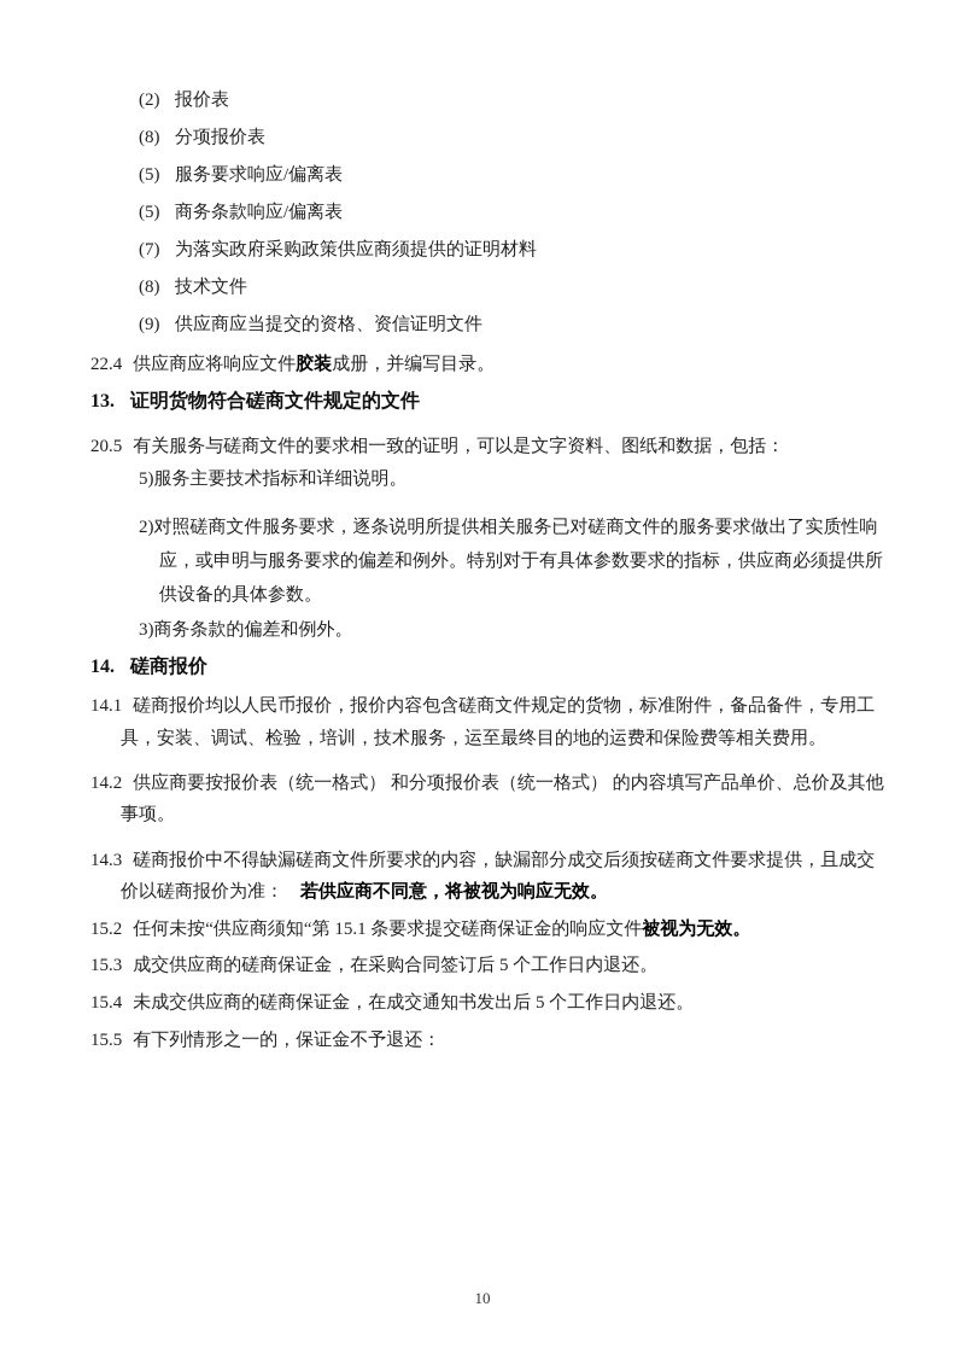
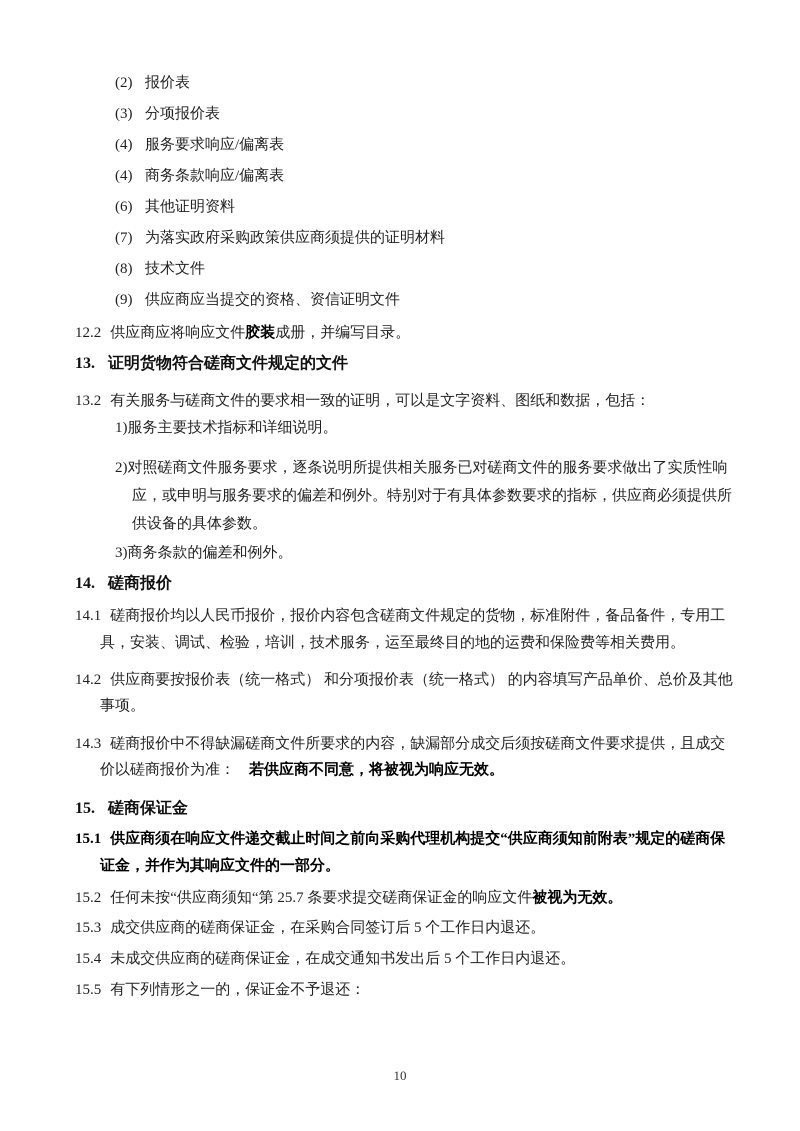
  (2) 报价表
- (8) 分项报价表
+ (3) 分项报价表
- (5) 服务要求响应/偏离表
+ (4) 服务要求响应/偏离表
- (5) 商务条款响应/偏离表
+ (4) 商务条款响应/偏离表
+ (6) 其他证明资料
  (7) 为落实政府采购政策供应商须提供的证明材料
  (8) 技术文件
  (9) 供应商应当提交的资格、资信证明文件
- 22.4 供应商应将响应文件胶装成册，并编写目录。
+ 12.2 供应商应将响应文件胶装成册，并编写目录。
  13. 证明货物符合磋商文件规定的文件
- 20.5 有关服务与磋商文件的要求相一致的证明，可以是文字资料、图纸和数据，包括：
+ 13.2 有关服务与磋商文件的要求相一致的证明，可以是文字资料、图纸和数据，包括：
- 5)服务主要技术指标和详细说明。
+ 1)服务主要技术指标和详细说明。
  2)对照磋商文件服务要求，逐条说明所提供相关服务已对磋商文件的服务要求做出了实质性响应，或申明与服务要求的偏差和例外。特别对于有具体参数要求的指标，供应商必须提供所供设备的具体参数。
  3)商务条款的偏差和例外。
  14. 磋商报价
  14.1 磋商报价均以人民币报价，报价内容包含磋商文件规定的货物，标准附件，备品备件，专用工具，安装、调试、检验，培训，技术服务，运至最终目的地的运费和保险费等相关费用。
  14.2 供应商要按报价表（统一格式） 和分项报价表（统一格式） 的内容填写产品单价、总价及其他事项。
  14.3 磋商报价中不得缺漏磋商文件所要求的内容，缺漏部分成交后须按磋商文件要求提供，且成交价以磋商报价为准： 若供应商不同意，将被视为响应无效。
+ 15. 磋商保证金
+ 15.1 供应商须在响应文件递交截止时间之前向采购代理机构提交“供应商须知前附表”规定的磋商保证金，并作为其响应文件的一部分。
- 15.2 任何未按“供应商须知“第 15.1 条要求提交磋商保证金的响应文件被视为无效。
+ 15.2 任何未按“供应商须知“第 25.7 条要求提交磋商保证金的响应文件被视为无效。
  15.3 成交供应商的磋商保证金，在采购合同签订后 5 个工作日内退还。
  15.4 未成交供应商的磋商保证金，在成交通知书发出后 5 个工作日内退还。
  15.5 有下列情形之一的，保证金不予退还：
  10
